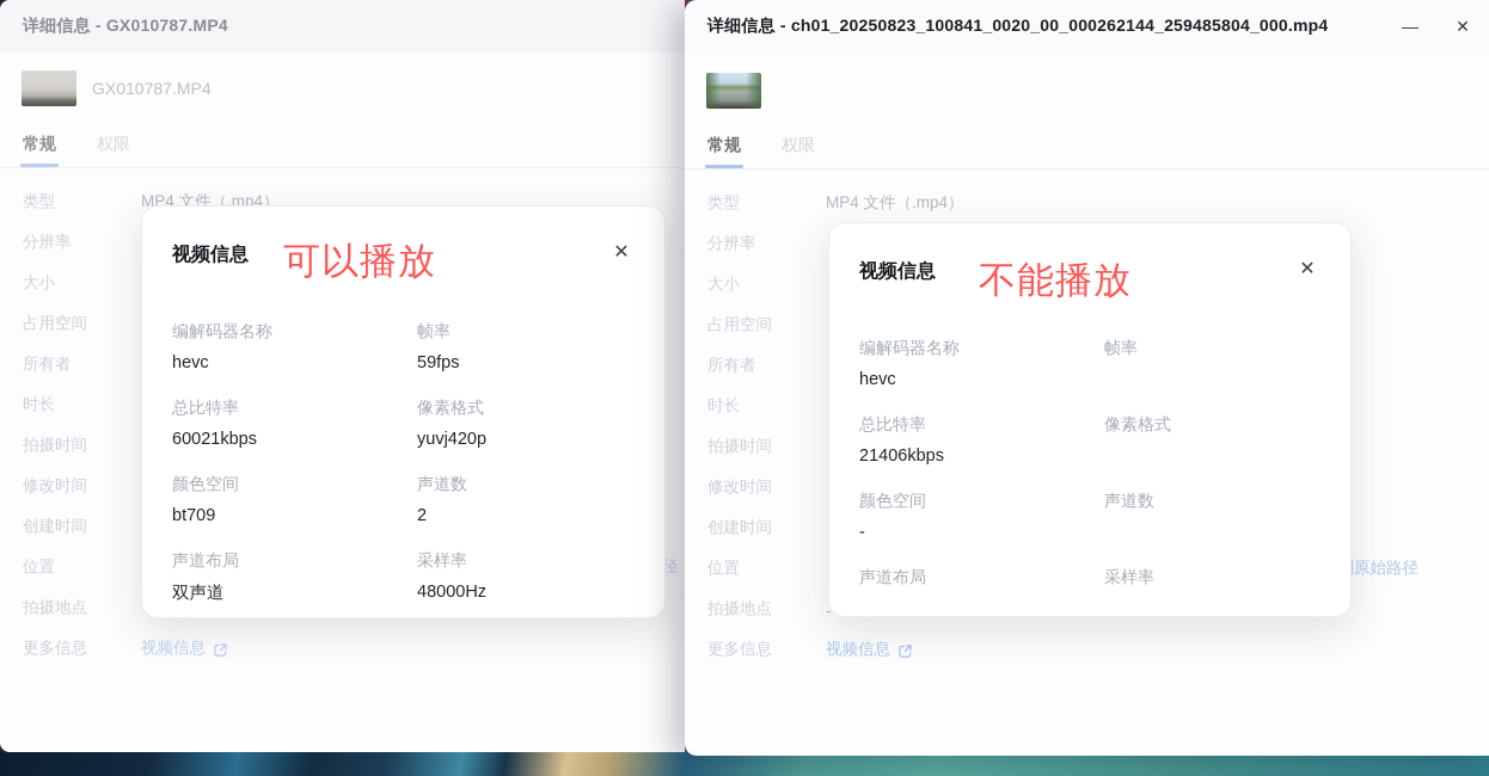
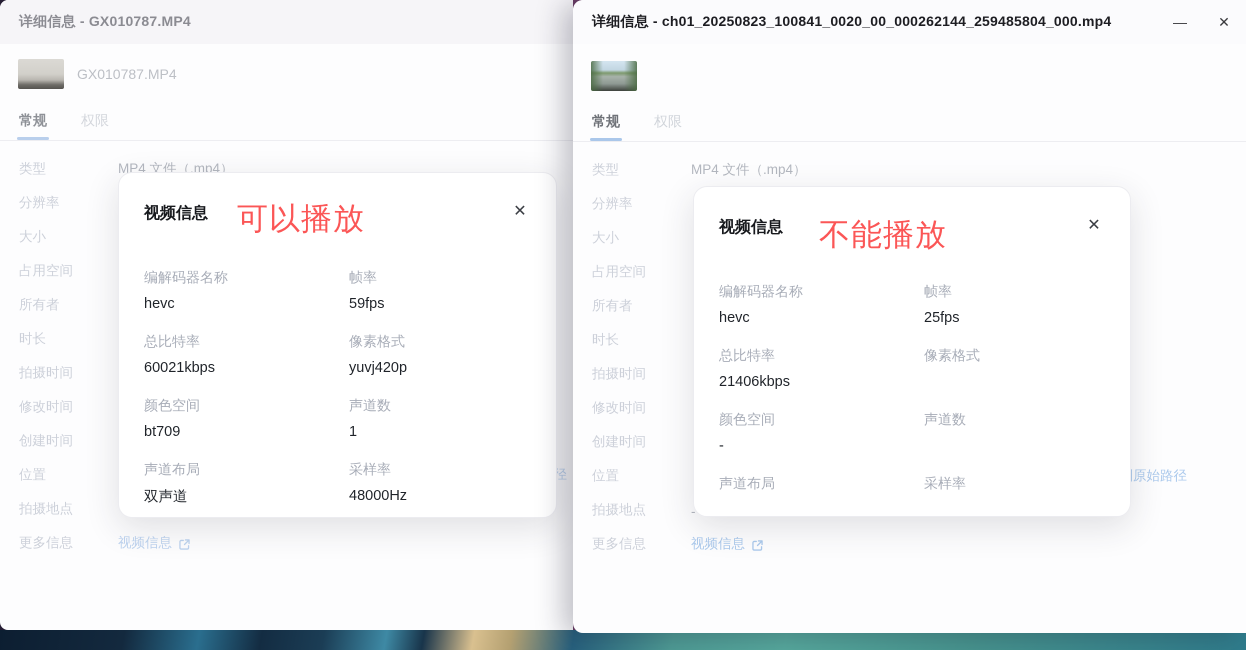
  详细信息 - GX010787.MP4
  GX010787.MP4
  常规
  权限
  类型
  MP4 文件（.mp4）
  分辨率
  大小
  占用空间
  所有者
  时长
  拍摄时间
  修改时间
  创建时间
  位置
  拍摄地点
  更多信息
  视频信息
  视频信息
  可以播放
  ✕
  编解码器名称
  hevc
  帧率
  59fps
  总比特率
  60021kbps
  像素格式
  yuvj420p
  颜色空间
  bt709
  声道数
- 2
+ 1
  声道布局
  双声道
  采样率
  48000Hz
  详细信息 - ch01_20250823_100841_0020_00_000262144_259485804_000.mp4
  —
  ✕
  常规
  权限
  类型
  MP4 文件（.mp4）
  分辨率
  大小
  占用空间
  所有者
  时长
  拍摄时间
  修改时间
  创建时间
  位置
  拍摄地点
  -
  更多信息
  视频信息
  视频信息
  不能播放
  ✕
  编解码器名称
  hevc
  帧率
+ 25fps
  总比特率
  21406kbps
  像素格式
  颜色空间
  -
  声道数
  声道布局
  采样率
